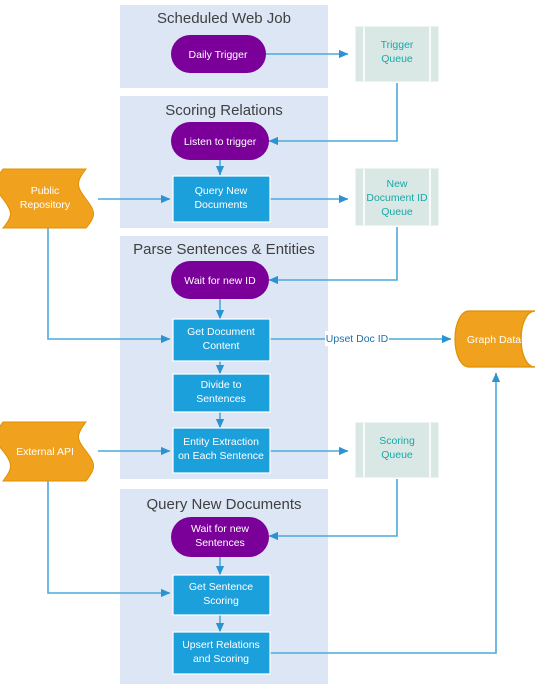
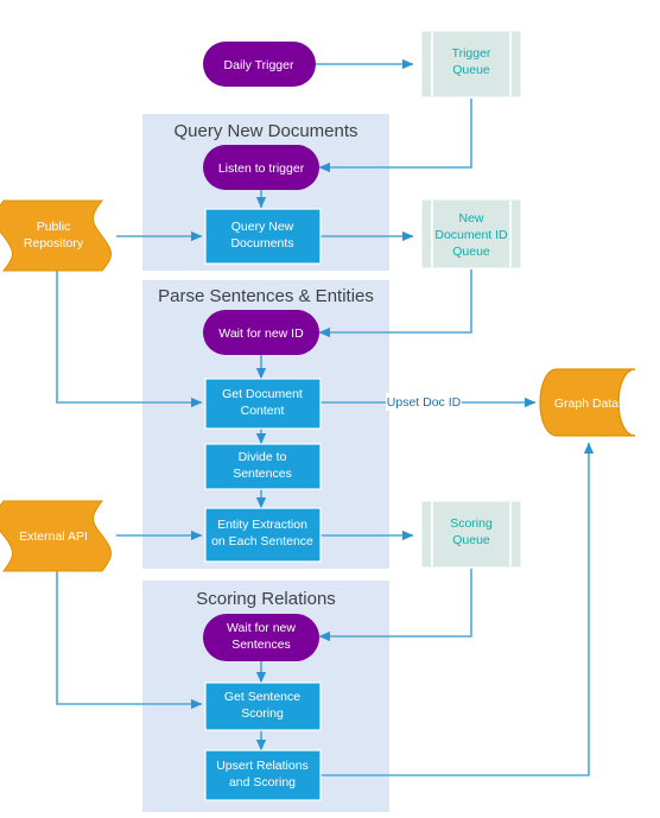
- Scheduled Web Job
- Scoring Relations
+ Query New Documents
  Parse Sentences & Entities
- Query New Documents
+ Scoring Relations
  Upset Doc ID
  Trigger
  Queue
  New
  Document ID
  Queue
  Scoring
  Queue
  Public
  Repository
  External API
  Graph Data
  Daily Trigger
  Listen to trigger
  Wait for new ID
  Wait for new
  Sentences
  Query New
  Documents
  Get Document
  Content
  Divide to
  Sentences
  Entity Extraction
  on Each Sentence
  Get Sentence
  Scoring
  Upsert Relations
  and Scoring
